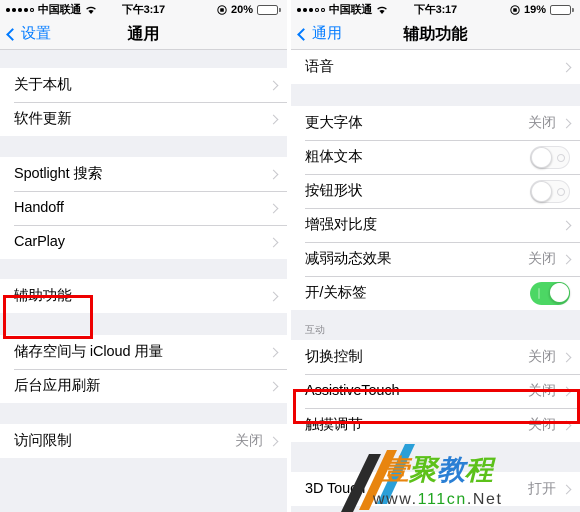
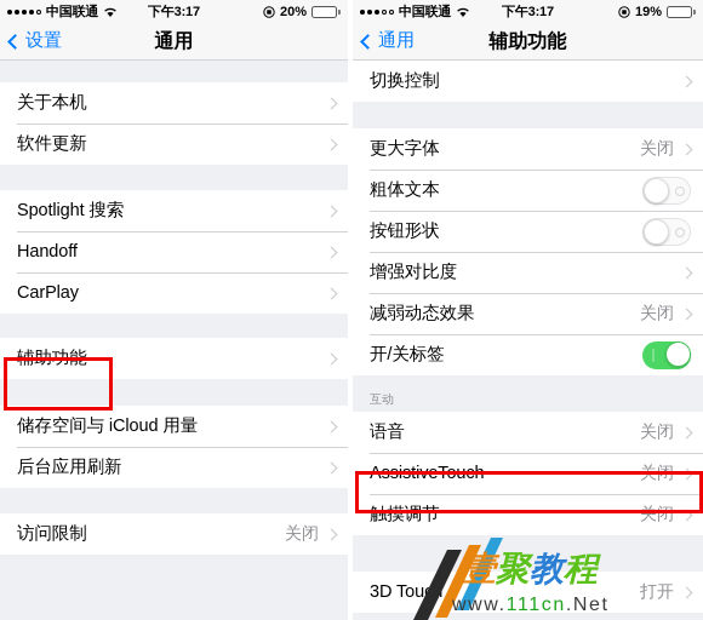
  中国联通
  下午3:17
  20%
  设置
  通用
  关于本机
  软件更新
  Spotlight 搜索
  Handoff
  CarPlay
  辅助功能
  储存空间与 iCloud 用量
  后台应用刷新
  访问限制
  关闭
  中国联通
  下午3:17
  19%
  通用
  辅助功能
- 语音
+ 切换控制
  更大字体
  关闭
  粗体文本
  按钮形状
  增强对比度
  减弱动态效果
  关闭
  开/关标签
  互动
- 切换控制
+ 语音
  关闭
  AssistiveTouch
  关闭
  触摸调节
  关闭
  3D Tou
  打开
  壹聚教程
  www.111cn.Net
